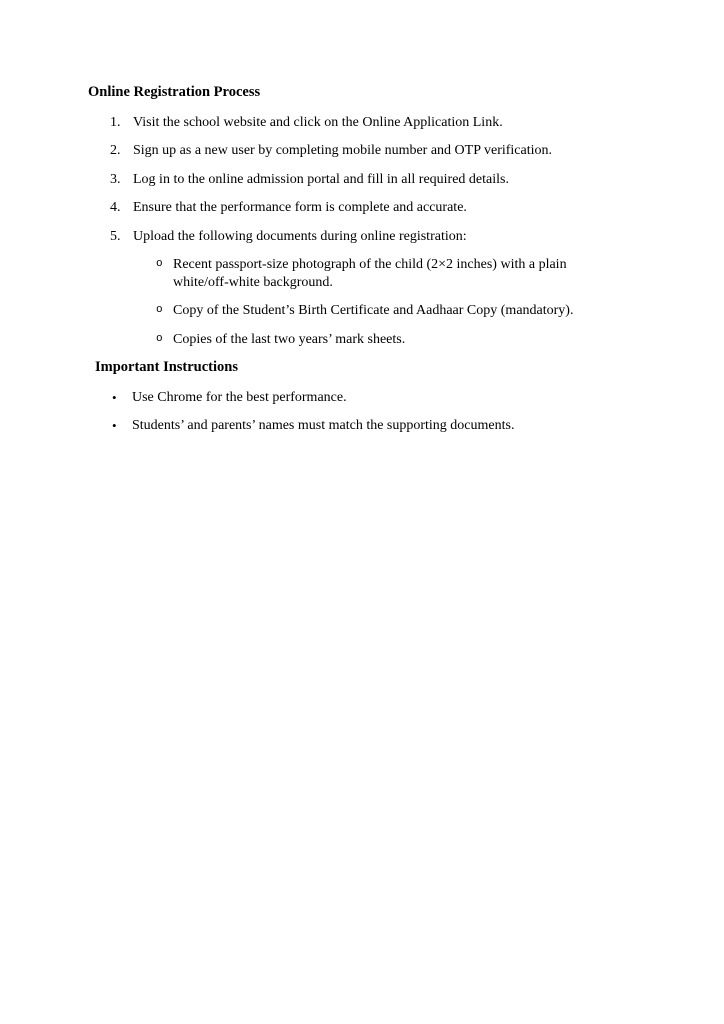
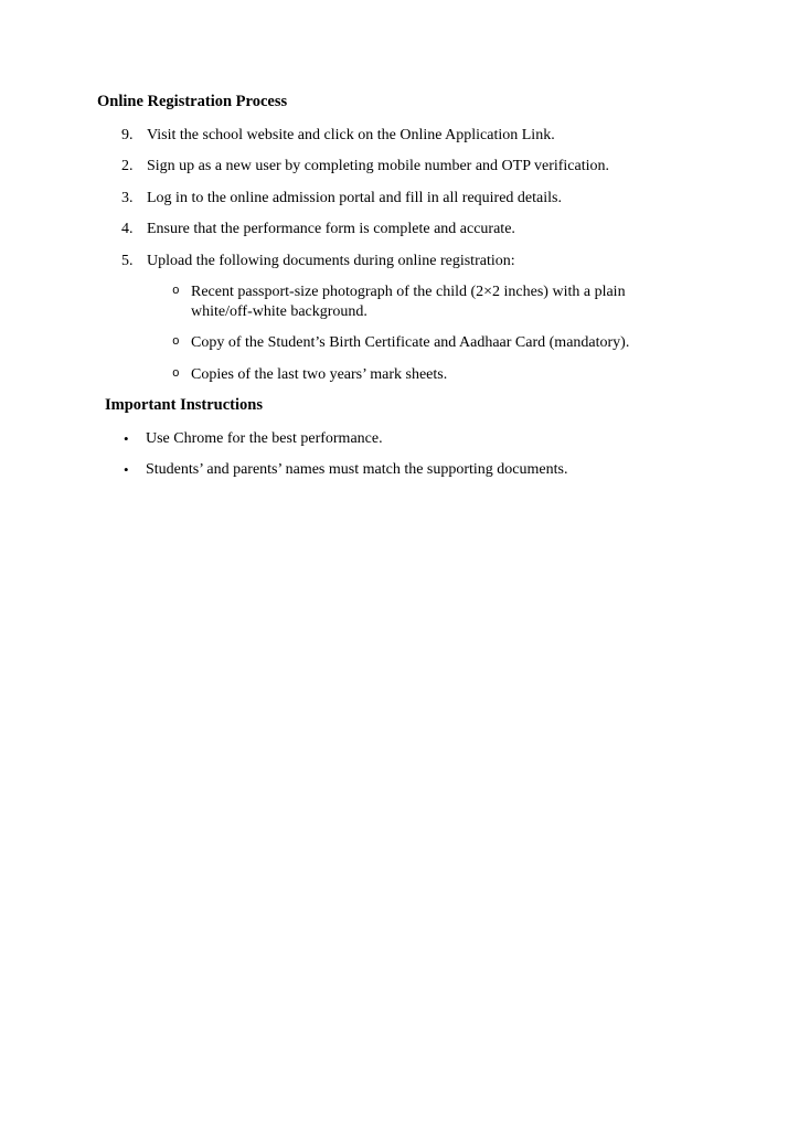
  Online Registration Process
- 1.
+ 9.
  Visit the school website and click on the Online Application Link.
  2.
  Sign up as a new user by completing mobile number and OTP verification.
  3.
  Log in to the online admission portal and fill in all required details.
  4.
  Ensure that the performance form is complete and accurate.
  5.
  Upload the following documents during online registration:
  o
  Recent passport-size photograph of the child (2×2 inches) with a plain white/off-white background.
  o
- Copy of the Student’s Birth Certificate and Aadhaar Copy (mandatory).
+ Copy of the Student’s Birth Certificate and Aadhaar Card (mandatory).
  o
  Copies of the last two years’ mark sheets.
  Important Instructions
  •
  Use Chrome for the best performance.
  •
  Students’ and parents’ names must match the supporting documents.
